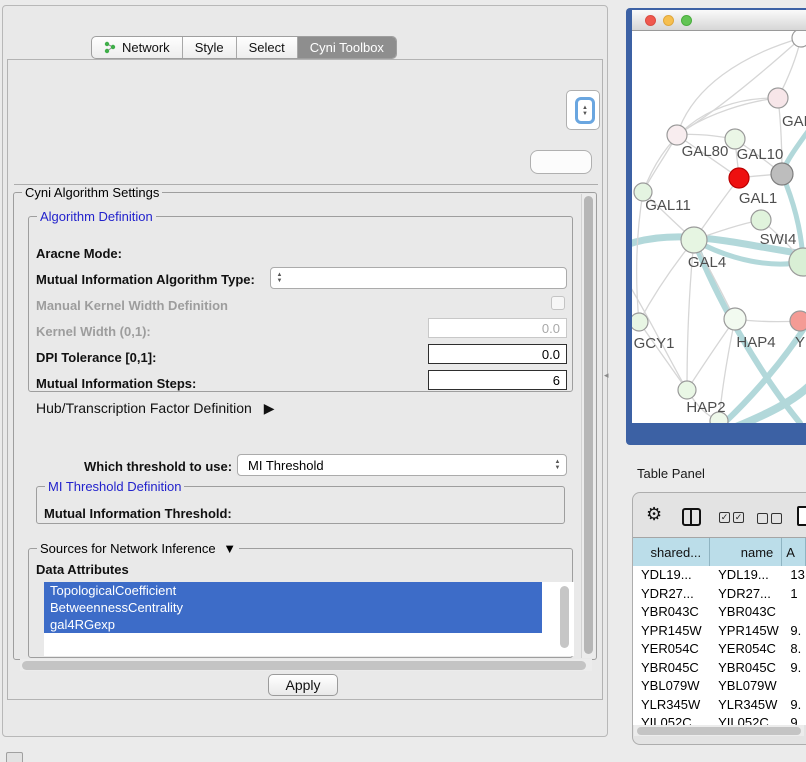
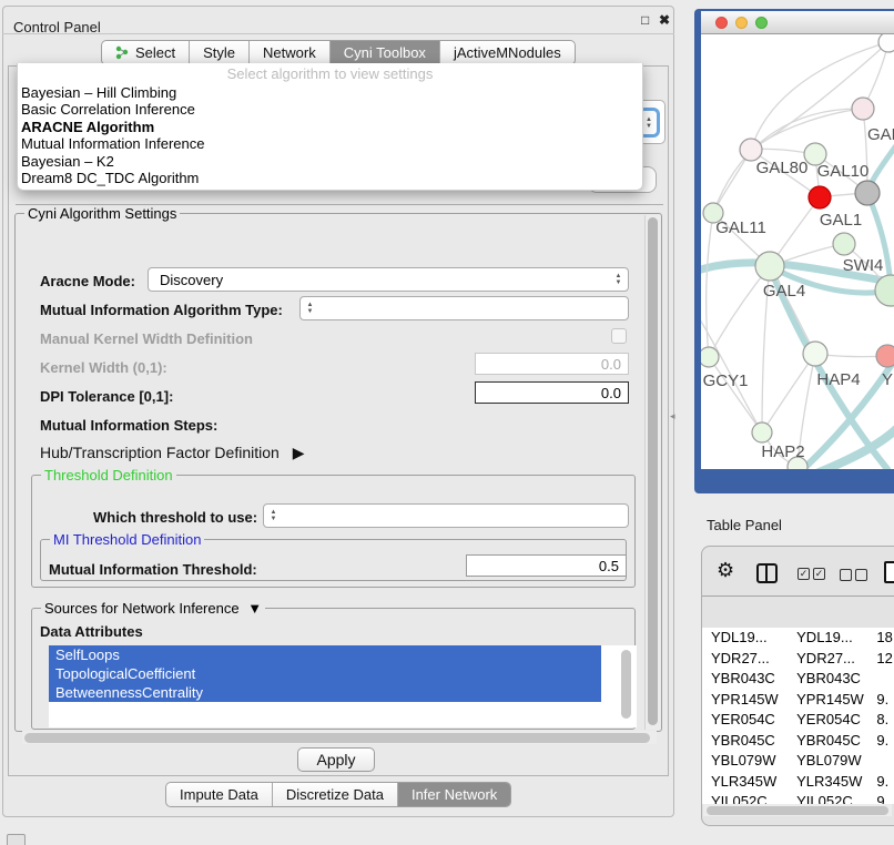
+ Control Panel
+ □
+ ✖
- Network
+ Select
  Style
- Select
+ Network
  Cyni Toolbox
+ jActiveMNodules
  Cyni Algorithm Settings
- Algorithm Definition
  Aracne Mode:
+ Discovery
  Mutual Information Algorithm Type:
  Manual Kernel Width Definition
  Kernel Width (0,1):
  0.0
  DPI Tolerance [0,1]:
  0.0
  Mutual Information Steps:
- 6
  Hub/Transcription Factor Definition ▶
+ Threshold Definition
  Which threshold to use:
- MI Threshold
  MI Threshold Definition
  Mutual Information Threshold:
+ 0.5
  Sources for Network Inference ▼
  Data Attributes
+ SelfLoops
  TopologicalCoefficient
  BetweennessCentrality
- gal4RGexp
  Apply
+ Impute Data
+ Discretize Data
+ Infer Network
+ Select algorithm to view settings
+ Bayesian – Hill Climbing
+ Basic Correlation Inference
+ ARACNE Algorithm
+ Mutual Information Inference
+ Bayesian – K2
+ Dream8 DC_TDC Algorithm
  ◂
  GAL80
  GAL10
  GAL1
  GAL11
  SWI4
  GAL4
  GCY1
  HAP4
  Y
  HAP2
  Table Panel
  ⚙
  ✓
  ✓
- shared...
- name
- A
  YDL19...
  YDL19...
- 13
+ 18
  YDR27...
  YDR27...
- 1
+ 12
  YBR043C
  YBR043C
  YPR145W
  YPR145W
  9.
  YER054C
  YER054C
  8.
  YBR045C
  YBR045C
  9.
  YBL079W
  YBL079W
  YLR345W
  YLR345W
  9.
  YIL052C
  YIL052C
  9.
